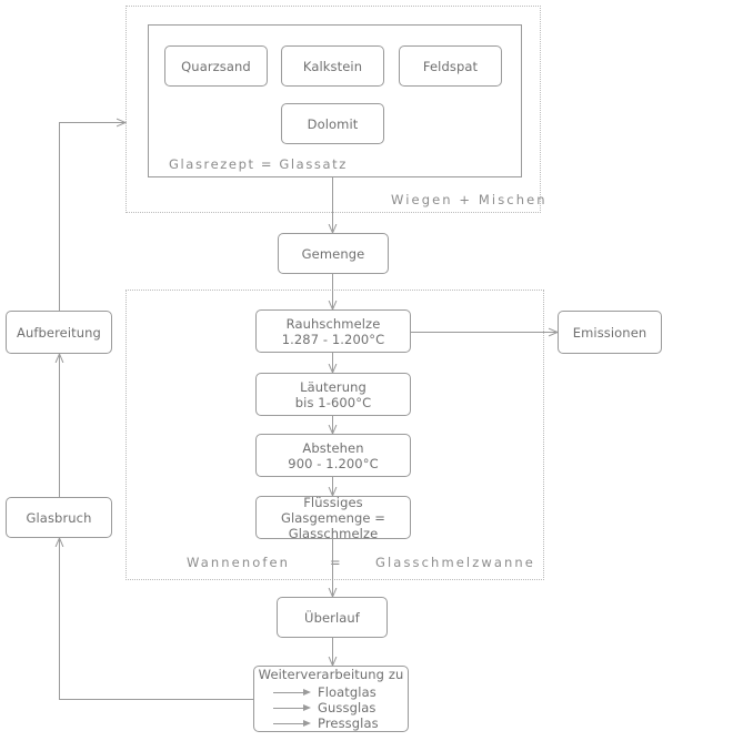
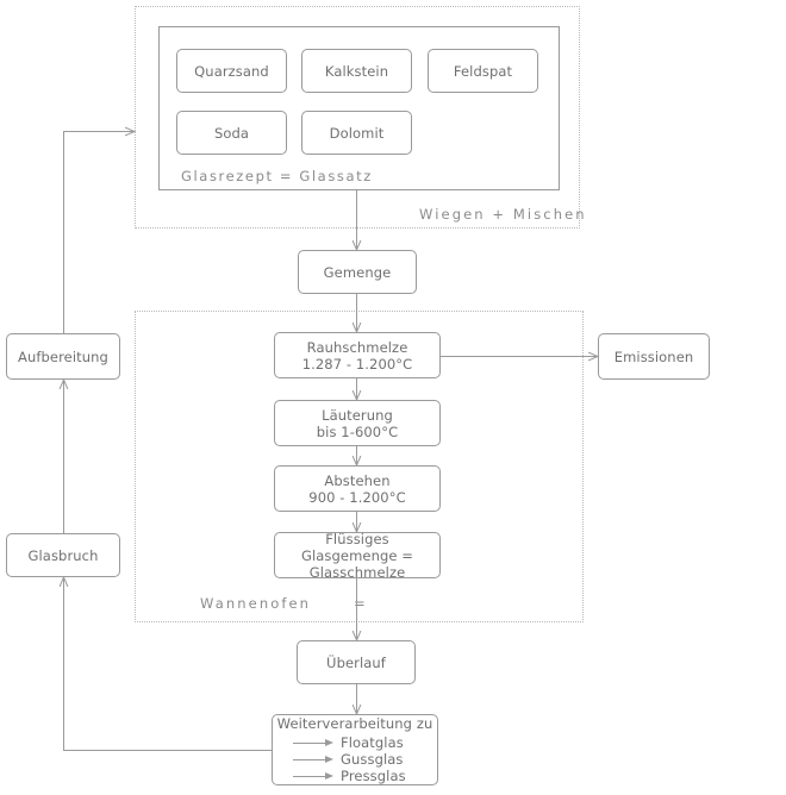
  Quarzsand
  Kalkstein
  Feldspat
+ Soda
  Dolomit
  Glasrezept = Glassatz
  Wiegen + Mischen
  Gemenge
  Rauhschmelze
  1.287 - 1.200°C
  Läuterung
  bis 1-600°C
  Abstehen
  900 - 1.200°C
  Flüssiges Glasgemenge =
  Glasschmelze
  Wannenofen
  =
- Glasschmelzwanne
  Überlauf
  Weiterverarbeitung zu
  Floatglas
  Gussglas
  Pressglas
  Aufbereitung
  Glasbruch
  Emissionen
